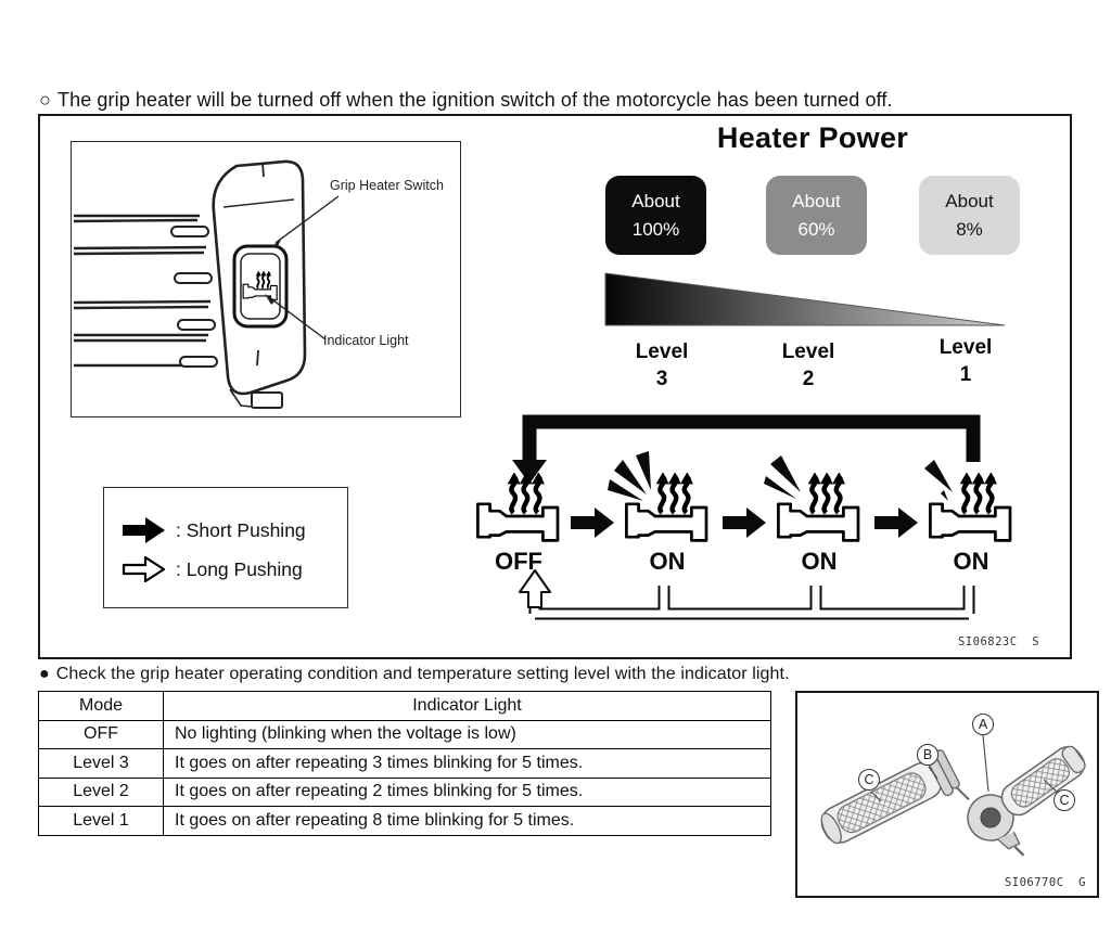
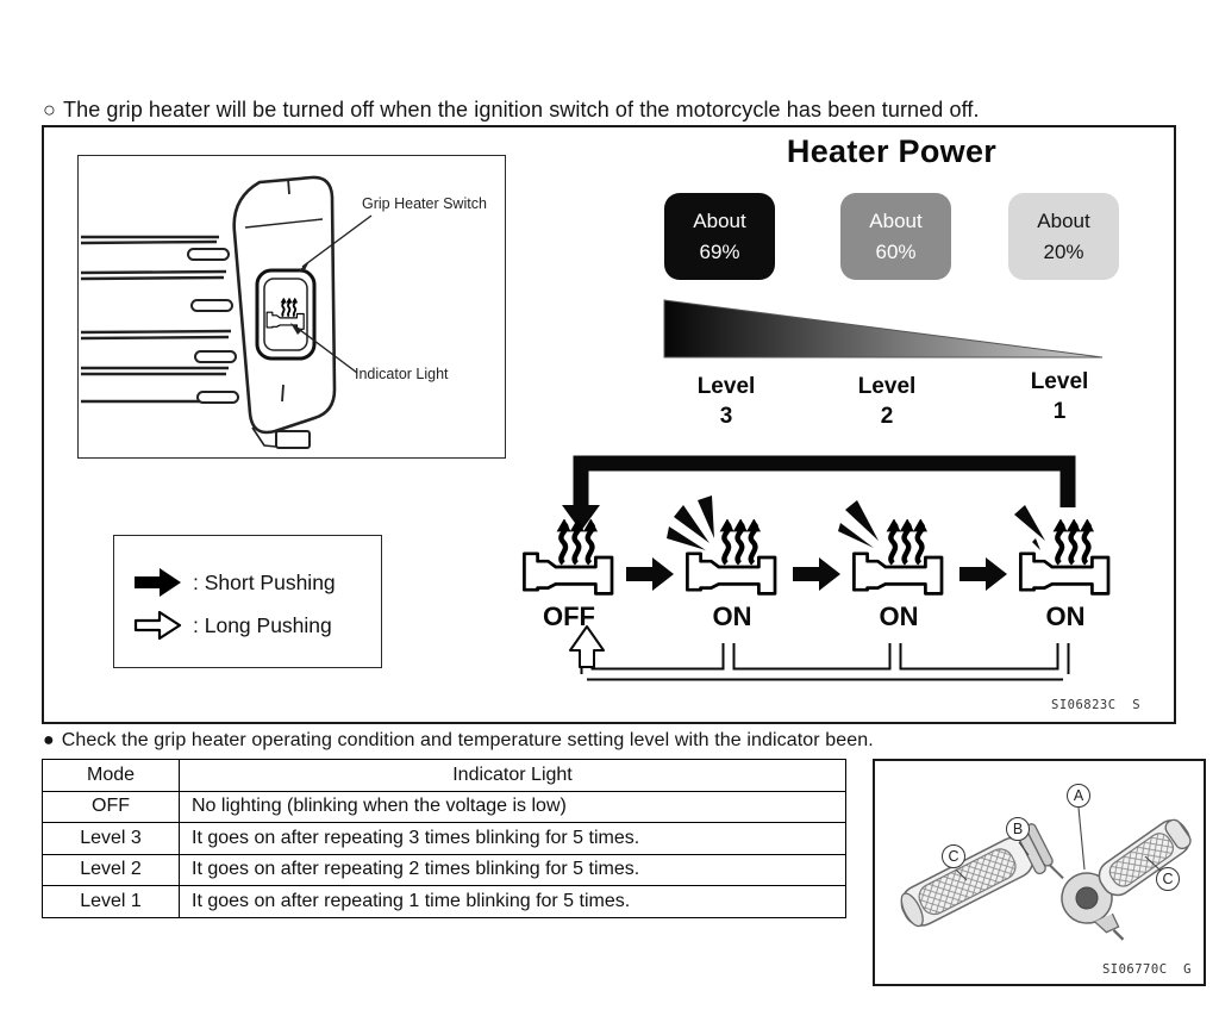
  ○ The grip heater will be turned off when the ignition switch of the motorcycle has been turned off.
  Grip Heater Switch
  Indicator Light
  : Short Pushing
  : Long Pushing
  Heater Power
  About
- 100%
+ 69%
  About
  60%
  About
- 8%
+ 20%
  Level
  3
  Level
  2
  Level
  1
  OFF
  ON
  ON
  ON
  SI06823C S
- ● Check the grip heater operating condition and temperature setting level with the indicator light.
+ ● Check the grip heater operating condition and temperature setting level with the indicator been.
  Mode	Indicator Light
  OFF	No lighting (blinking when the voltage is low)
  Level 3	It goes on after repeating 3 times blinking for 5 times.
  Level 2	It goes on after repeating 2 times blinking for 5 times.
- Level 1	It goes on after repeating 8 time blinking for 5 times.
+ Level 1	It goes on after repeating 1 time blinking for 5 times.
  A
  B
  C
  C
  SI06770C G
